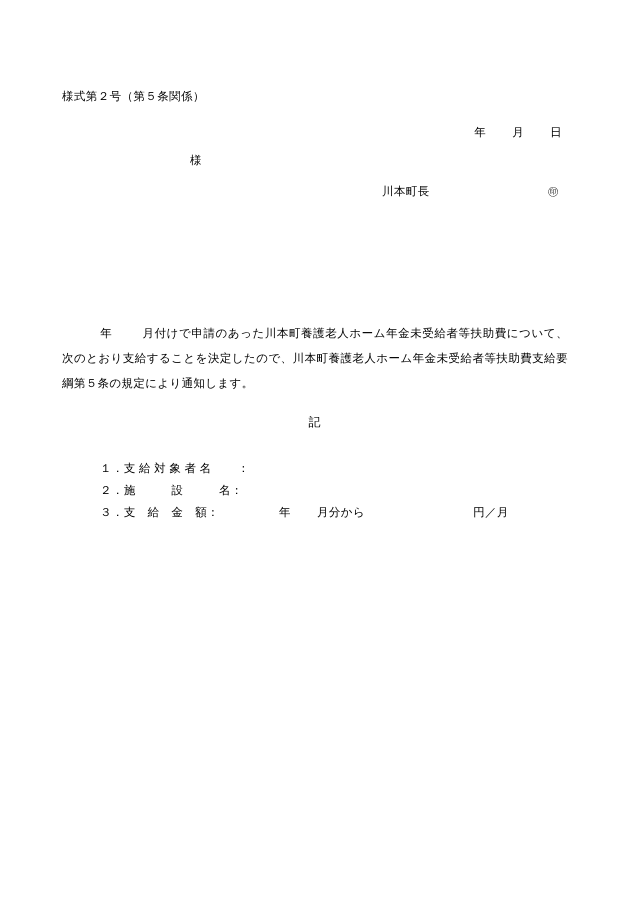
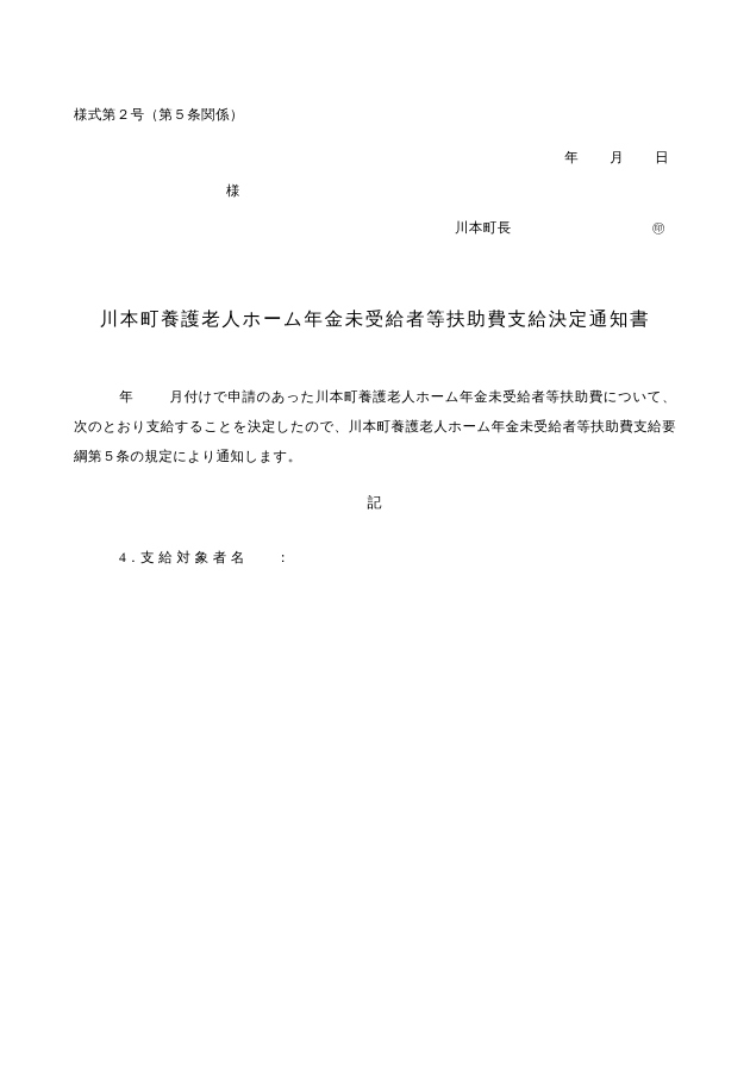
  様式第２号（第５条関係）
  年 月 日
  様
  川本町長 ㊞
+ 川本町養護老人ホーム年金未受給者等扶助費支給決定通知書
  年 月付けで申請のあった川本町養護老人ホーム年金未受給者等扶助費について、次のとおり支給することを決定したので、川本町養護老人ホーム年金未受給者等扶助費支給要綱第５条の規定により通知します。
  記
- １．支 給 対 象 者 名 ：
+ 4．支 給 対 象 者 名 ：
- ２．施 設 名：
- ３．支 給 金 額： 年 月分から 円／月
